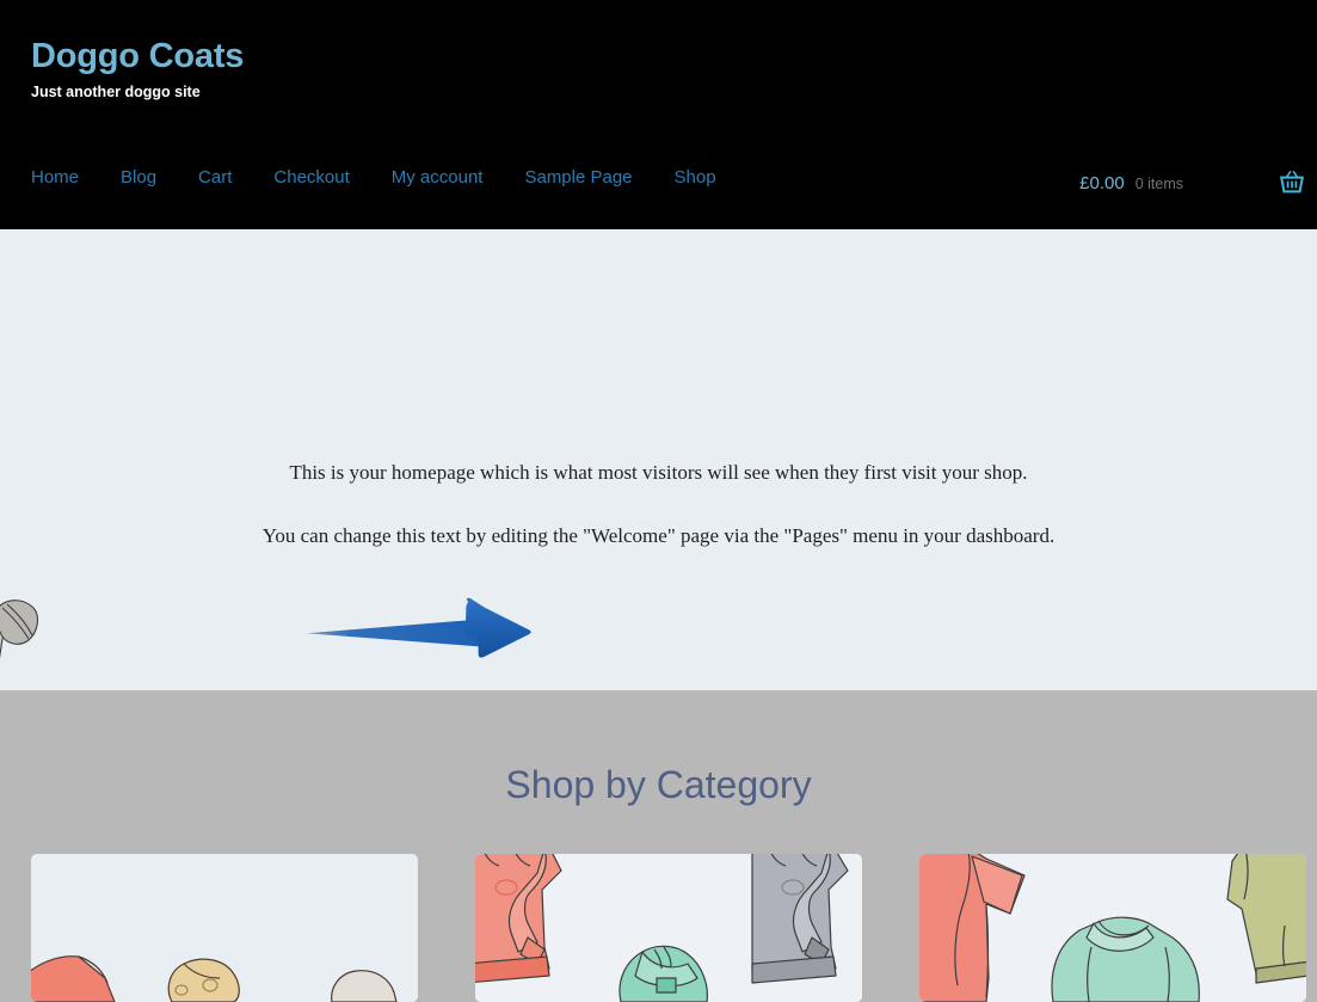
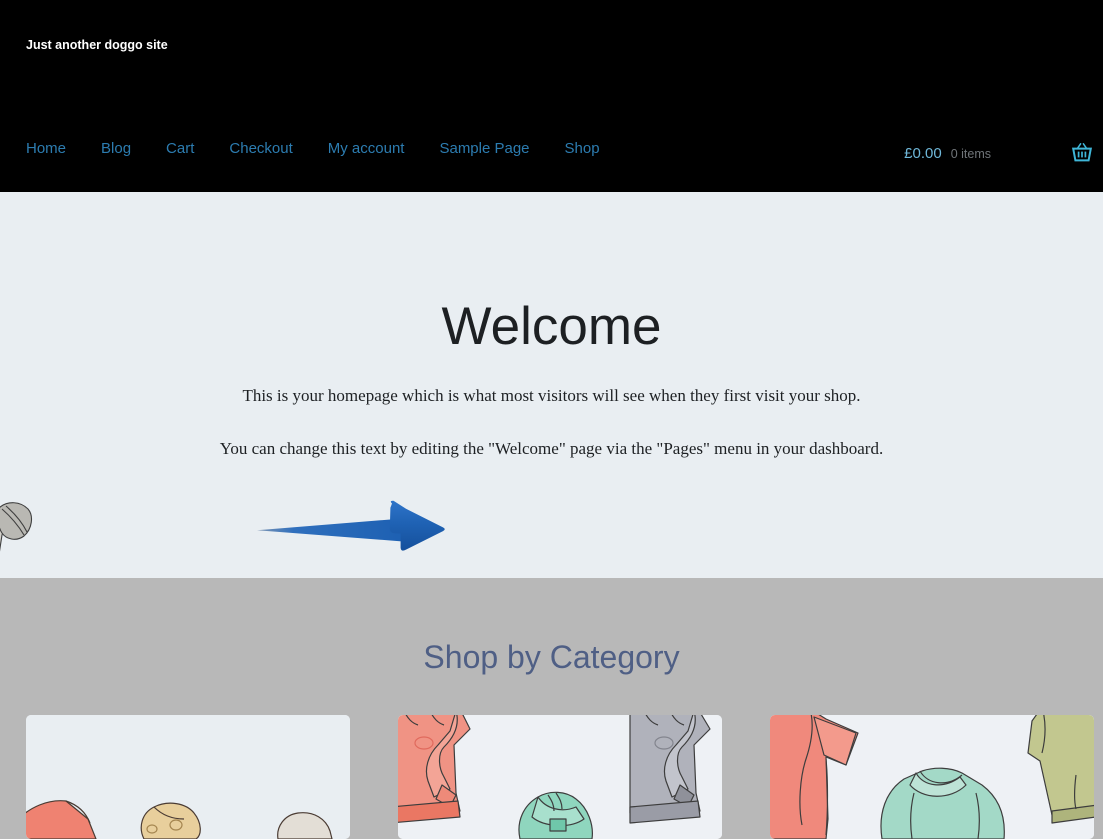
- Doggo Coats
  Just another doggo site
  Home
  Blog
  Cart
  Checkout
  My account
  Sample Page
  Shop
  £0.00
  0 items
+ Welcome
  This is your homepage which is what most visitors will see when they first visit your shop.
  You can change this text by editing the "Welcome" page via the "Pages" menu in your dashboard.
  Shop by Category
